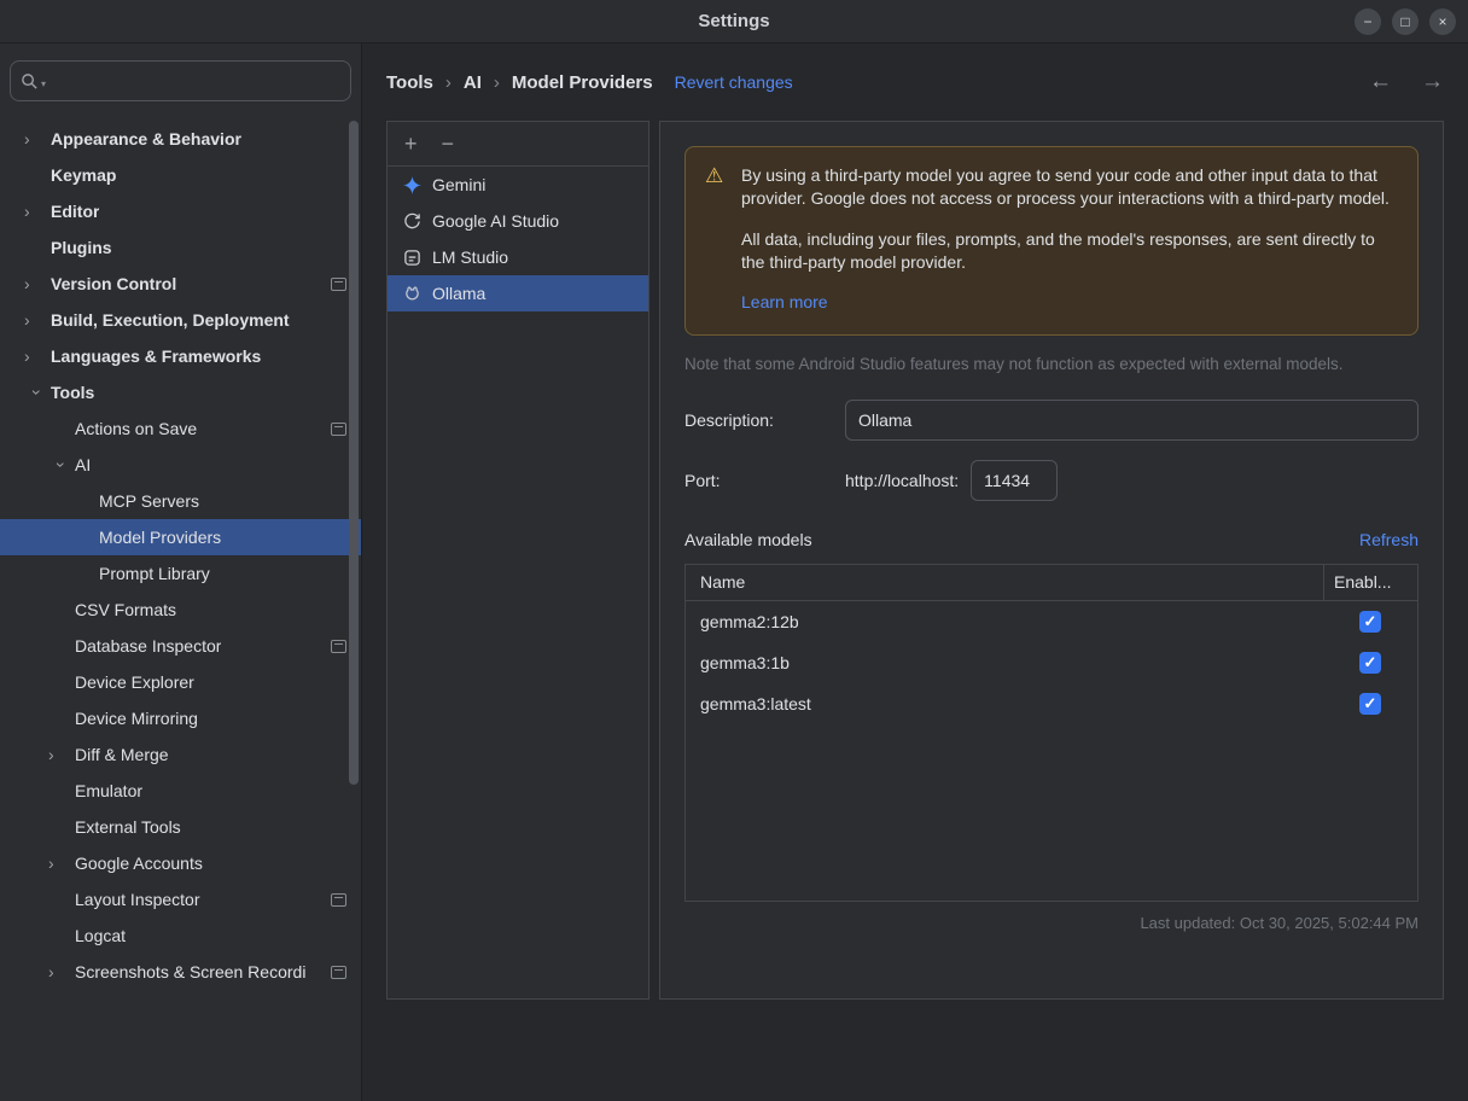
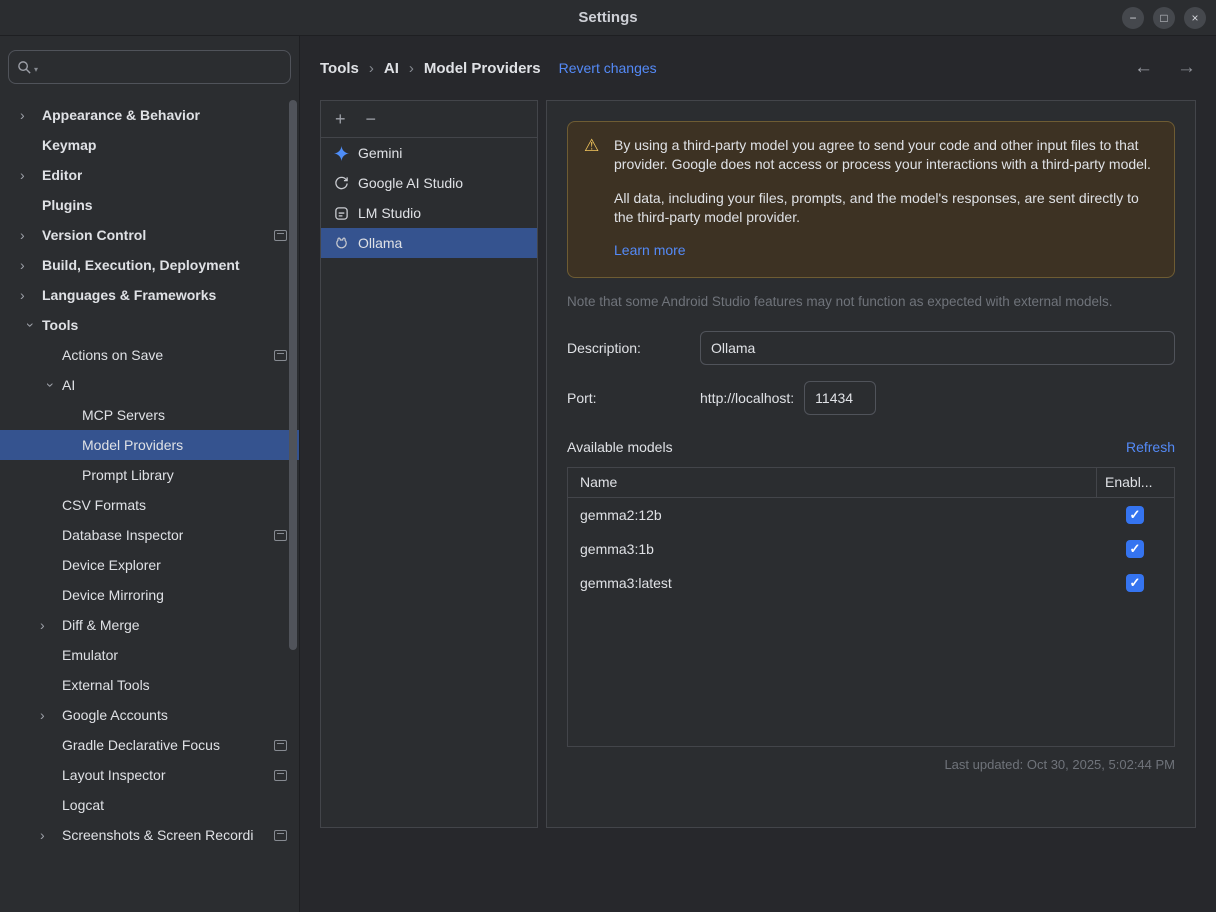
  Settings
  −
  □
  ×
  ▾
  ›
  Appearance & Behavior
  Keymap
  ›
  Editor
  Plugins
  ›
  Version Control
  ›
  Build, Execution, Deployment
  ›
  Languages & Frameworks
  Tools
  Actions on Save
  AI
  MCP Servers
  Model Providers
  Prompt Library
  CSV Formats
  Database Inspector
  Device Explorer
  Device Mirroring
  ›
  Diff & Merge
  Emulator
  External Tools
  ›
  Google Accounts
+ Gradle Declarative Focus
  Layout Inspector
  Logcat
  ›
  Screenshots & Screen Recordi
  Tools
  ›
  AI
  ›
  Model Providers
  Revert changes
  ←
  →
  +
  −
  Gemini
  Google AI Studio
  LM Studio
  Ollama
  ⚠
- By using a third-party model you agree to send your code and other input data to that provider. Google does not access or process your interactions with a third-party model.
+ By using a third-party model you agree to send your code and other input files to that provider. Google does not access or process your interactions with a third-party model.
  All data, including your files, prompts, and the model's responses, are sent directly to the third-party model provider.
  Learn more
  Note that some Android Studio features may not function as expected with external models.
  Description:
  Ollama
  Port:
  http://localhost:
  11434
  Available models
  Refresh
  Name
  Enabl...
  gemma2:12b
  ✓
  gemma3:1b
  ✓
  gemma3:latest
  ✓
  Last updated: Oct 30, 2025, 5:02:44 PM
